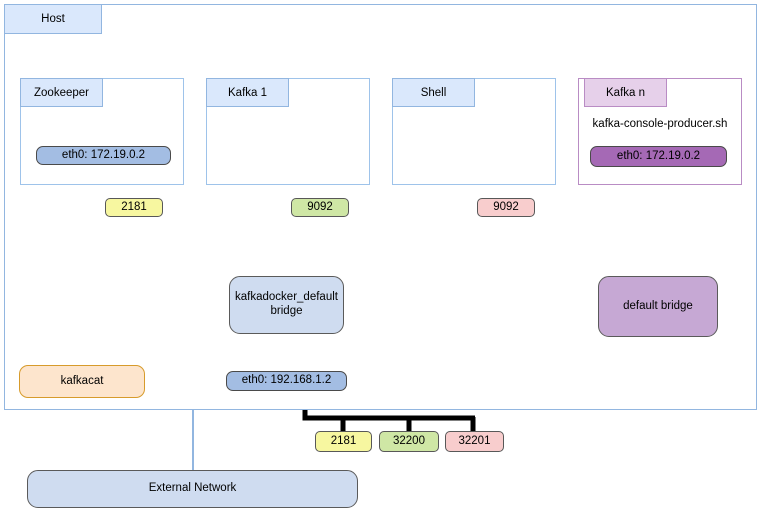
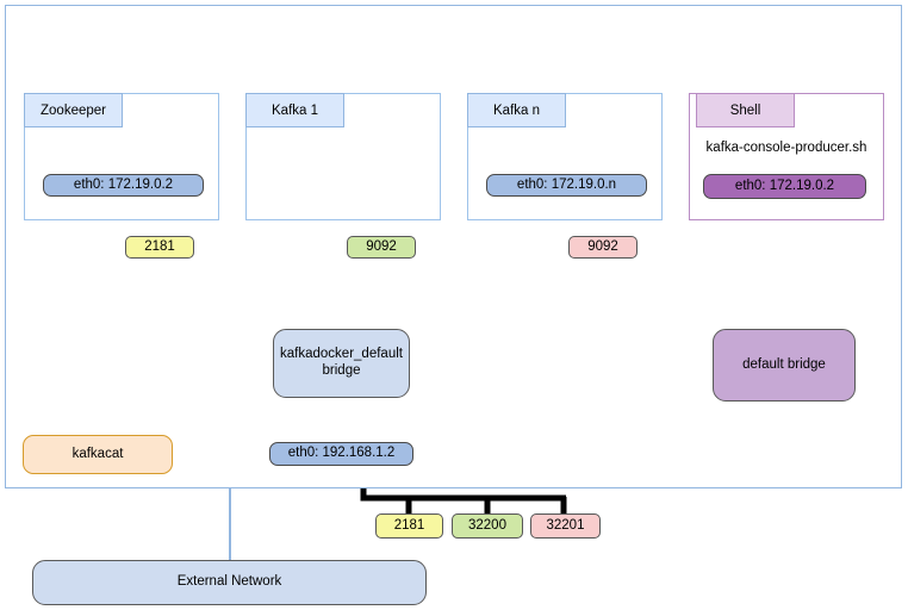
- Host
  Zookeeper
  eth0: 172.19.0.2
  2181
  Kafka 1
  9092
- Shell
+ Kafka n
+ eth0: 172.19.0.n
  9092
- Kafka n
+ Shell
  kafka-console-producer.sh
  eth0: 172.19.0.2
  kafkadocker_default
  bridge
  default bridge
  kafkacat
  eth0: 192.168.1.2
  2181
  32200
  32201
  External Network
